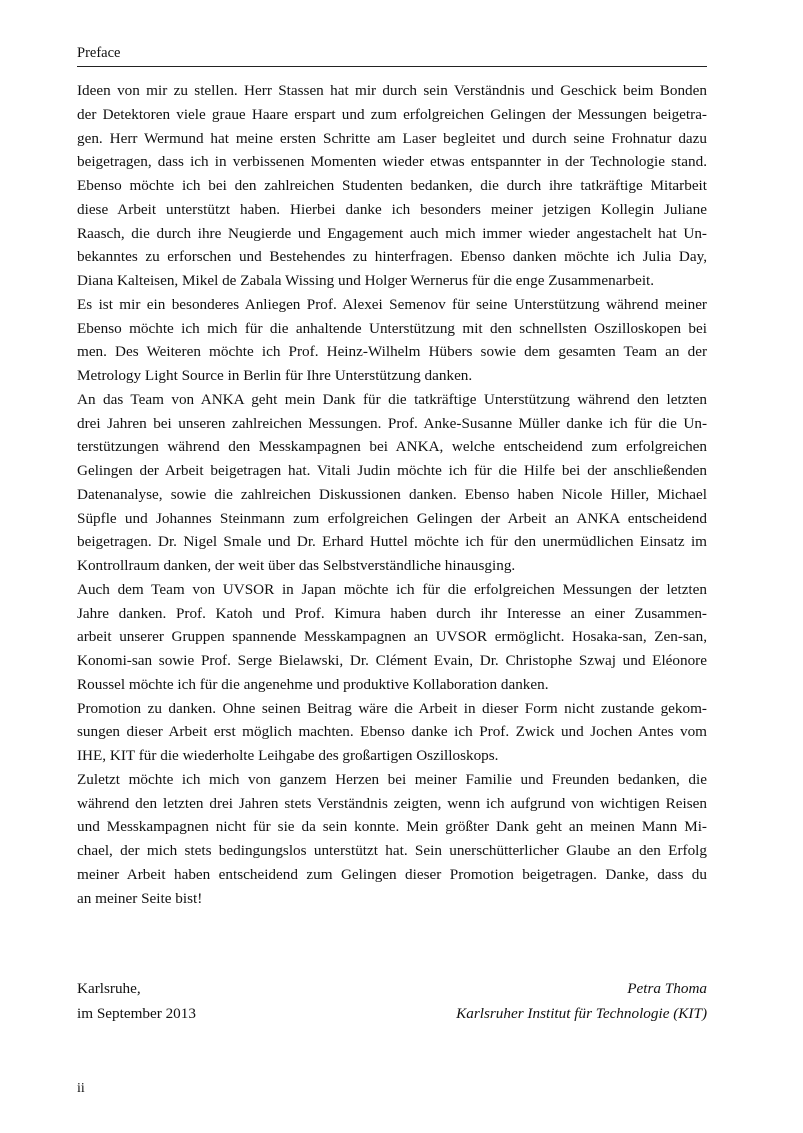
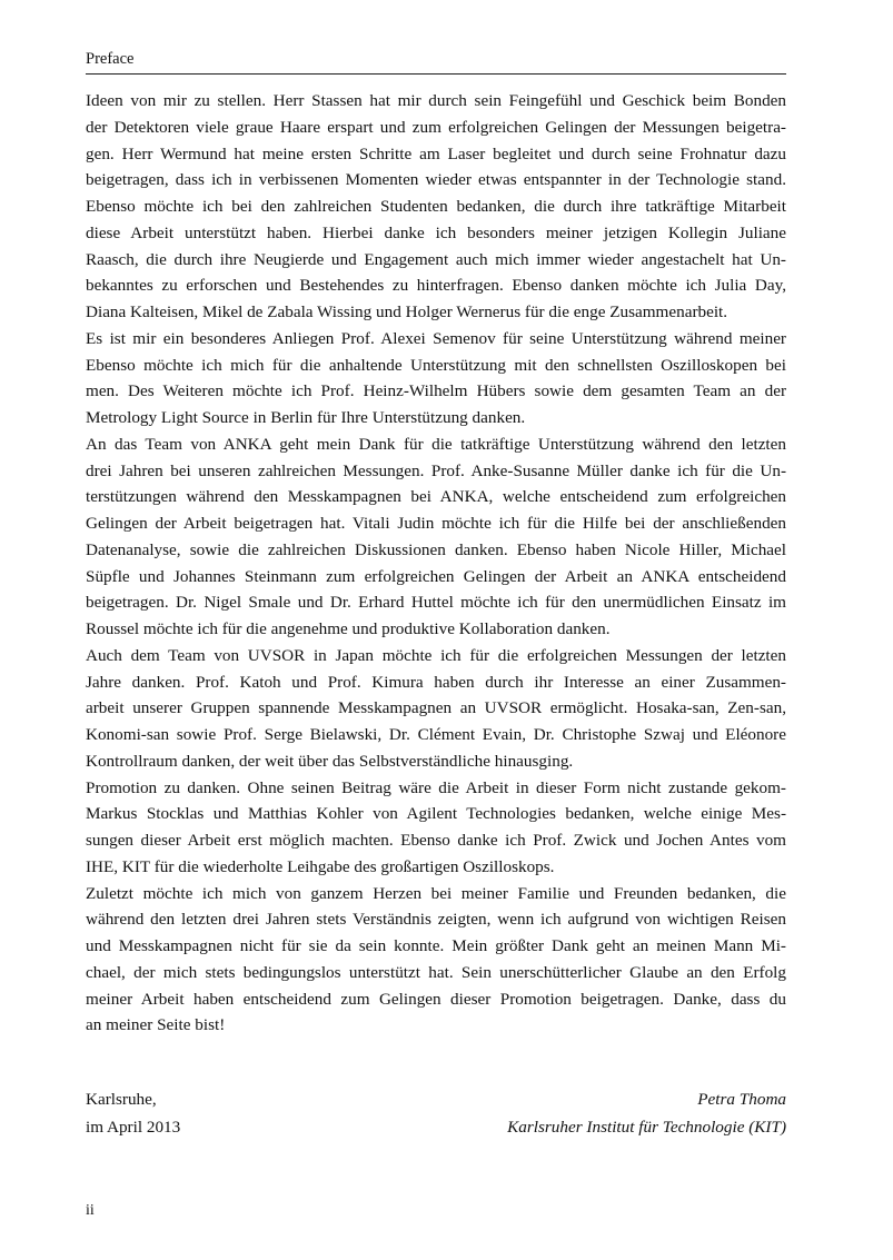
  Preface
- Ideen von mir zu stellen. Herr Stassen hat mir durch sein Verständnis und Geschick beim Bonden
+ Ideen von mir zu stellen. Herr Stassen hat mir durch sein Feingefühl und Geschick beim Bonden
  der Detektoren viele graue Haare erspart und zum erfolgreichen Gelingen der Messungen beigetra-
  gen. Herr Wermund hat meine ersten Schritte am Laser begleitet und durch seine Frohnatur dazu
  beigetragen, dass ich in verbissenen Momenten wieder etwas entspannter in der Technologie stand.
  Ebenso möchte ich bei den zahlreichen Studenten bedanken, die durch ihre tatkräftige Mitarbeit
  diese Arbeit unterstützt haben. Hierbei danke ich besonders meiner jetzigen Kollegin Juliane
  Raasch, die durch ihre Neugierde und Engagement auch mich immer wieder angestachelt hat Un-
  bekanntes zu erforschen und Bestehendes zu hinterfragen. Ebenso danken möchte ich Julia Day,
  Diana Kalteisen, Mikel de Zabala Wissing und Holger Wernerus für die enge Zusammenarbeit.
  Es ist mir ein besonderes Anliegen Prof. Alexei Semenov für seine Unterstützung während meiner
  Ebenso möchte ich mich für die anhaltende Unterstützung mit den schnellsten Oszilloskopen bei
  men. Des Weiteren möchte ich Prof. Heinz-Wilhelm Hübers sowie dem gesamten Team an der
  Metrology Light Source in Berlin für Ihre Unterstützung danken.
  An das Team von ANKA geht mein Dank für die tatkräftige Unterstützung während den letzten
  drei Jahren bei unseren zahlreichen Messungen. Prof. Anke-Susanne Müller danke ich für die Un-
  terstützungen während den Messkampagnen bei ANKA, welche entscheidend zum erfolgreichen
  Gelingen der Arbeit beigetragen hat. Vitali Judin möchte ich für die Hilfe bei der anschließenden
  Datenanalyse, sowie die zahlreichen Diskussionen danken. Ebenso haben Nicole Hiller, Michael
  Süpfle und Johannes Steinmann zum erfolgreichen Gelingen der Arbeit an ANKA entscheidend
  beigetragen. Dr. Nigel Smale und Dr. Erhard Huttel möchte ich für den unermüdlichen Einsatz im
- Kontrollraum danken, der weit über das Selbstverständliche hinausging.
+ Roussel möchte ich für die angenehme und produktive Kollaboration danken.
  Auch dem Team von UVSOR in Japan möchte ich für die erfolgreichen Messungen der letzten
  Jahre danken. Prof. Katoh und Prof. Kimura haben durch ihr Interesse an einer Zusammen-
  arbeit unserer Gruppen spannende Messkampagnen an UVSOR ermöglicht. Hosaka-san, Zen-san,
  Konomi-san sowie Prof. Serge Bielawski, Dr. Clément Evain, Dr. Christophe Szwaj und Eléonore
- Roussel möchte ich für die angenehme und produktive Kollaboration danken.
+ Kontrollraum danken, der weit über das Selbstverständliche hinausging.
  Promotion zu danken. Ohne seinen Beitrag wäre die Arbeit in dieser Form nicht zustande gekom-
+ Markus Stocklas und Matthias Kohler von Agilent Technologies bedanken, welche einige Mes-
  sungen dieser Arbeit erst möglich machten. Ebenso danke ich Prof. Zwick und Jochen Antes vom
  IHE, KIT für die wiederholte Leihgabe des großartigen Oszilloskops.
  Zuletzt möchte ich mich von ganzem Herzen bei meiner Familie und Freunden bedanken, die
  während den letzten drei Jahren stets Verständnis zeigten, wenn ich aufgrund von wichtigen Reisen
  und Messkampagnen nicht für sie da sein konnte. Mein größter Dank geht an meinen Mann Mi-
  chael, der mich stets bedingungslos unterstützt hat. Sein unerschütterlicher Glaube an den Erfolg
  meiner Arbeit haben entscheidend zum Gelingen dieser Promotion beigetragen. Danke, dass du
  an meiner Seite bist!
  Karlsruhe,
  Petra Thoma
- im September 2013
+ im April 2013
  Karlsruher Institut für Technologie (KIT)
  ii
